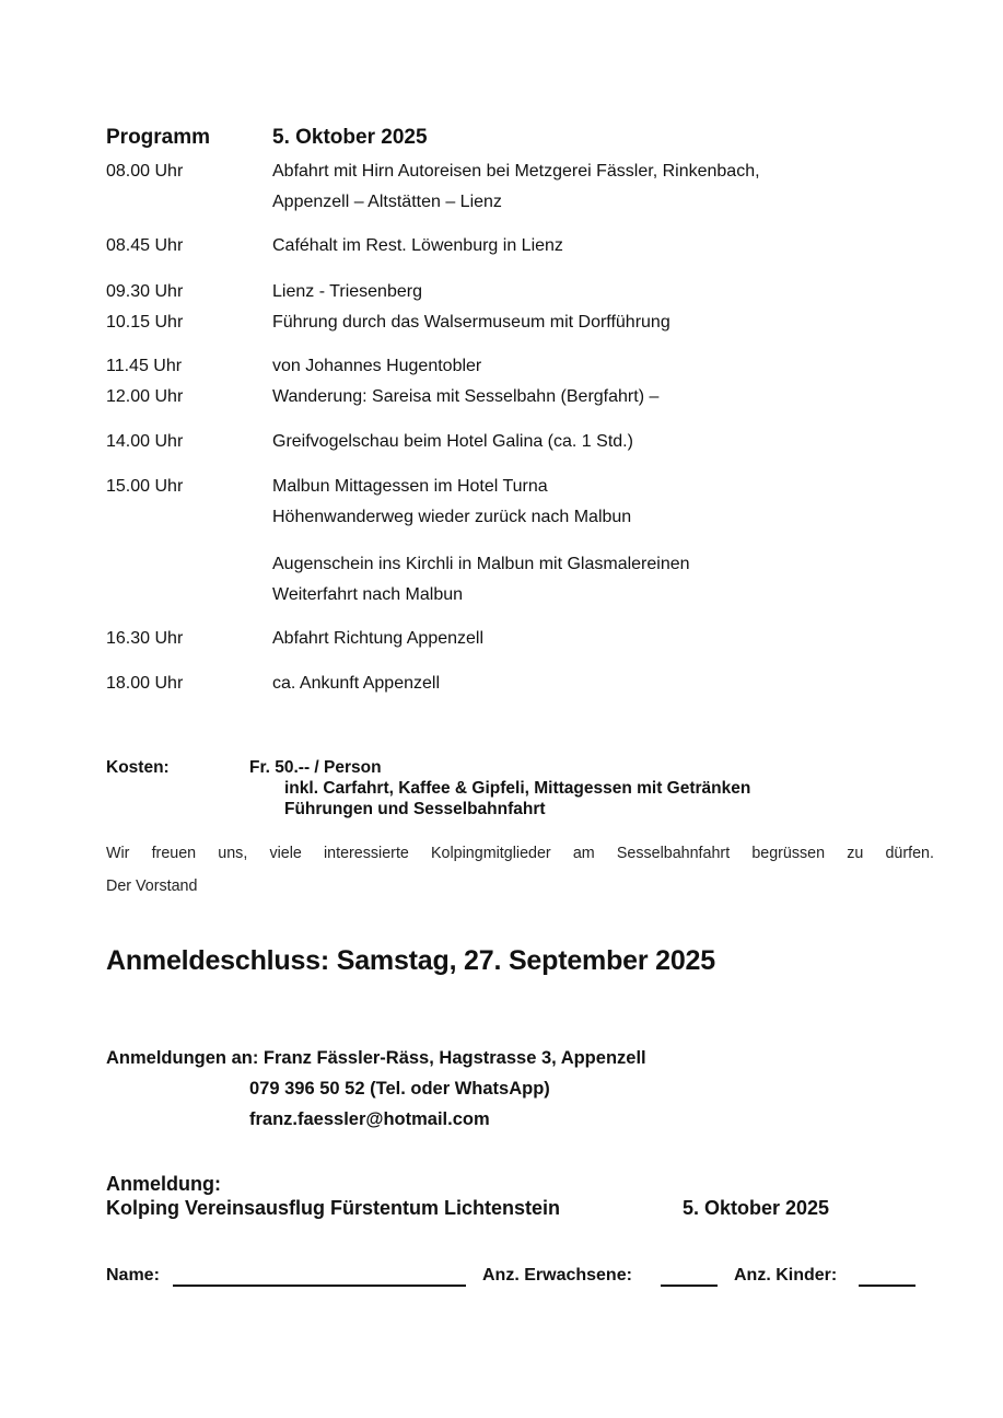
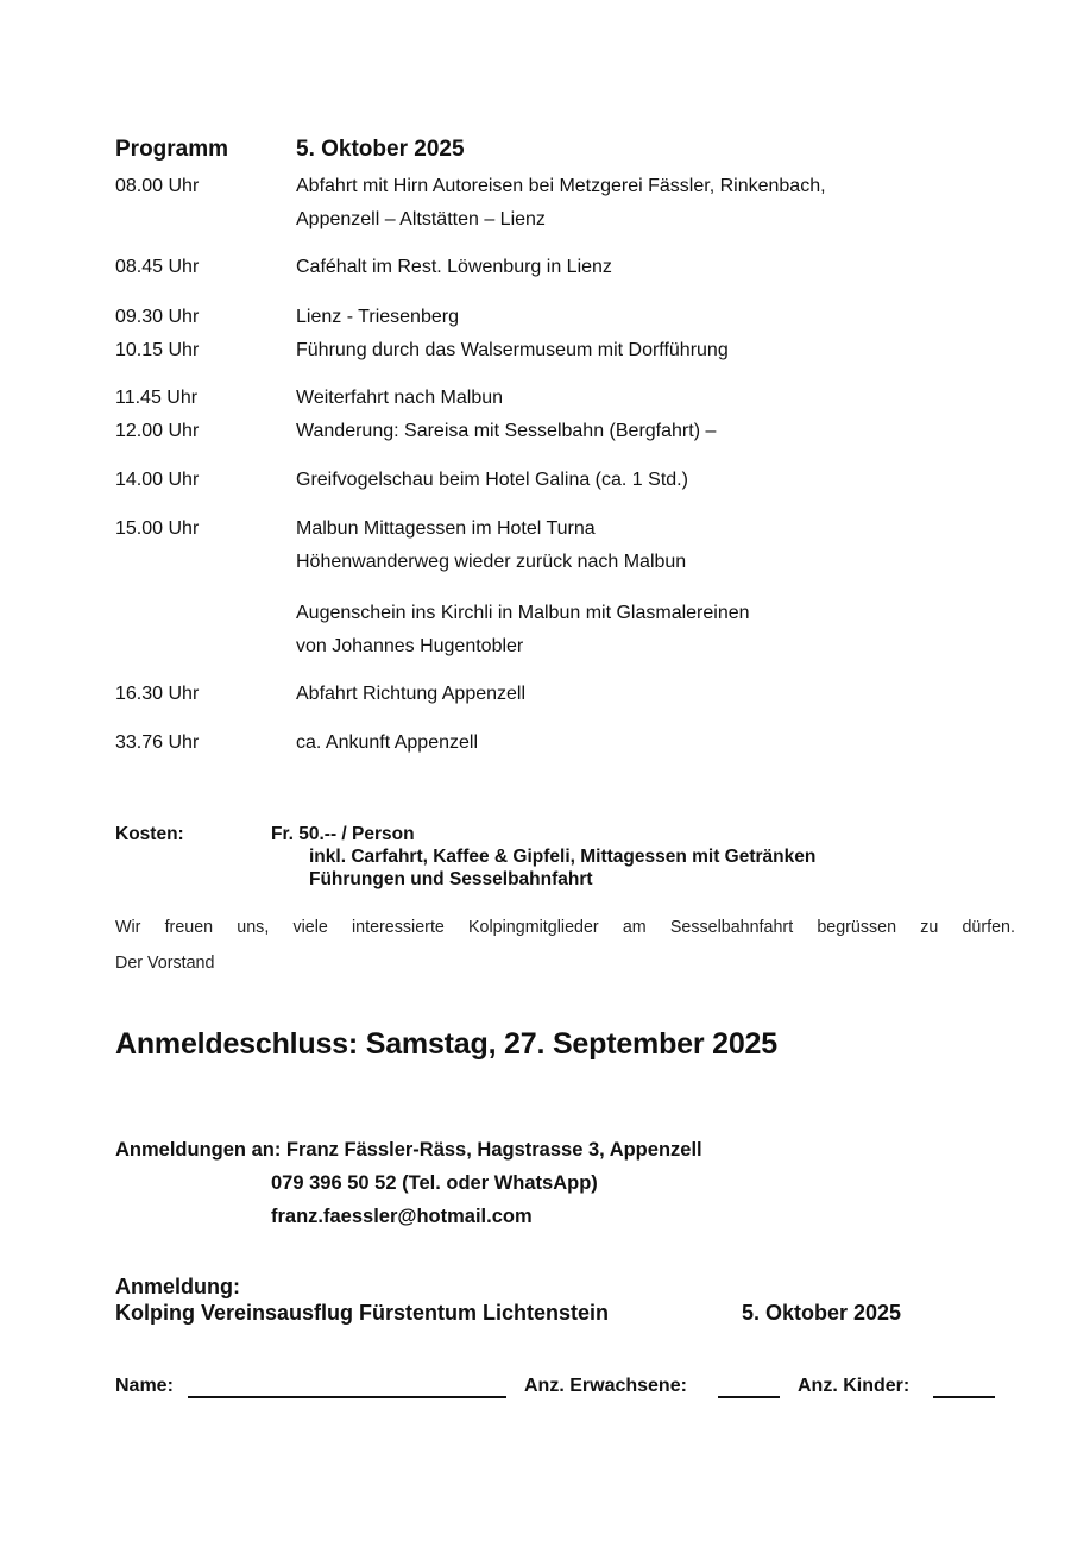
  Programm
  5. Oktober 2025
  08.00 Uhr
  Abfahrt mit Hirn Autoreisen bei Metzgerei Fässler, Rinkenbach,
  Appenzell – Altstätten – Lienz
  08.45 Uhr
  Caféhalt im Rest. Löwenburg in Lienz
  09.30 Uhr
  Lienz - Triesenberg
  10.15 Uhr
  Führung durch das Walsermuseum mit Dorfführung
  11.45 Uhr
- von Johannes Hugentobler
+ Weiterfahrt nach Malbun
  12.00 Uhr
  Wanderung: Sareisa mit Sesselbahn (Bergfahrt) –
  14.00 Uhr
  Greifvogelschau beim Hotel Galina (ca. 1 Std.)
  15.00 Uhr
  Malbun Mittagessen im Hotel Turna
  Höhenwanderweg wieder zurück nach Malbun
  Augenschein ins Kirchli in Malbun mit Glasmalereinen
- Weiterfahrt nach Malbun
+ von Johannes Hugentobler
  16.30 Uhr
  Abfahrt Richtung Appenzell
- 18.00 Uhr
+ 33.76 Uhr
  ca. Ankunft Appenzell
  Kosten:
  Fr. 50.-- / Person
  inkl. Carfahrt, Kaffee & Gipfeli, Mittagessen mit Getränken
  Führungen und Sesselbahnfahrt
  Wir freuen uns, viele interessierte Kolpingmitglieder am Sesselbahnfahrt begrüssen zu dürfen.
  Der Vorstand
  Anmeldeschluss: Samstag, 27. September 2025
  Anmeldungen an: Franz Fässler-Räss, Hagstrasse 3, Appenzell
  079 396 50 52 (Tel. oder WhatsApp)
  franz.faessler@hotmail.com
  Anmeldung:
  Kolping Vereinsausflug Fürstentum Lichtenstein
  5. Oktober 2025
  Name:
  Anz. Erwachsene:
  Anz. Kinder:
